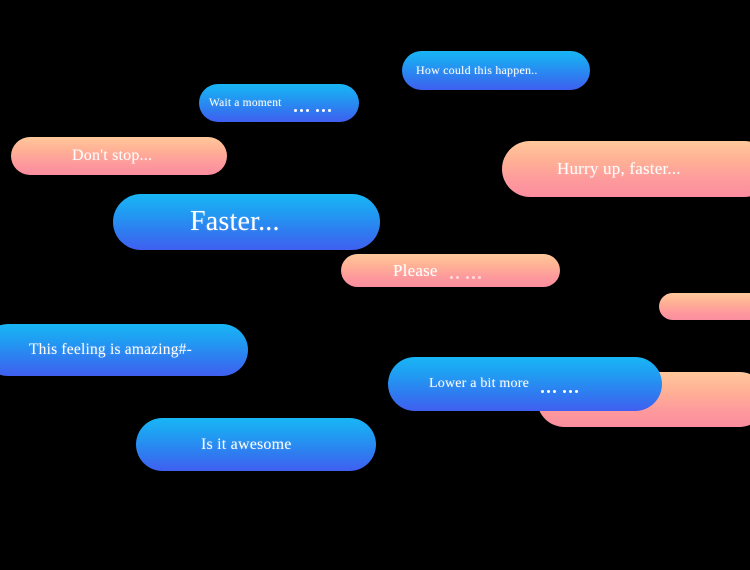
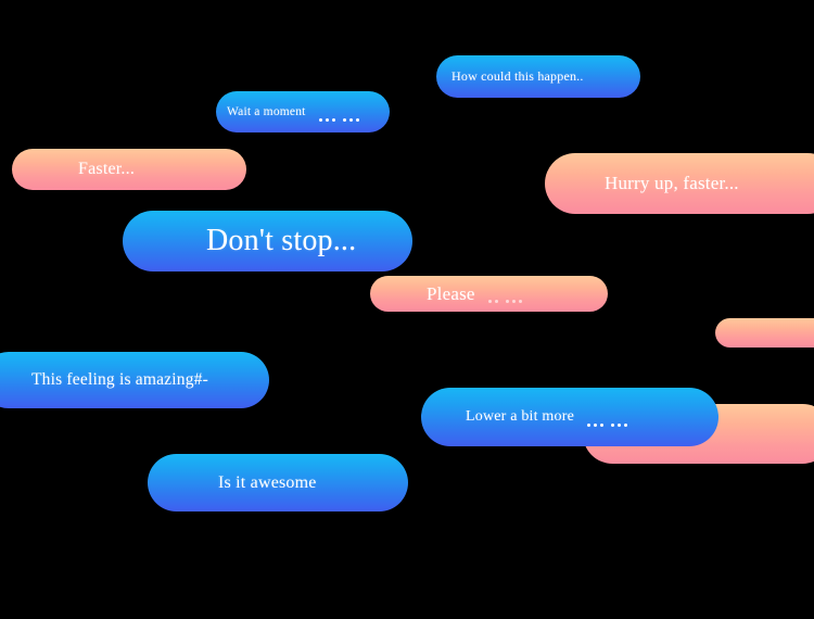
  Wait a moment
  How could this happen..
- Don't stop...
+ Faster...
  Hurry up, faster...
- Faster...
+ Don't stop...
  Please
  This feeling is amazing#-
  Lower a bit more
  Is it awesome
